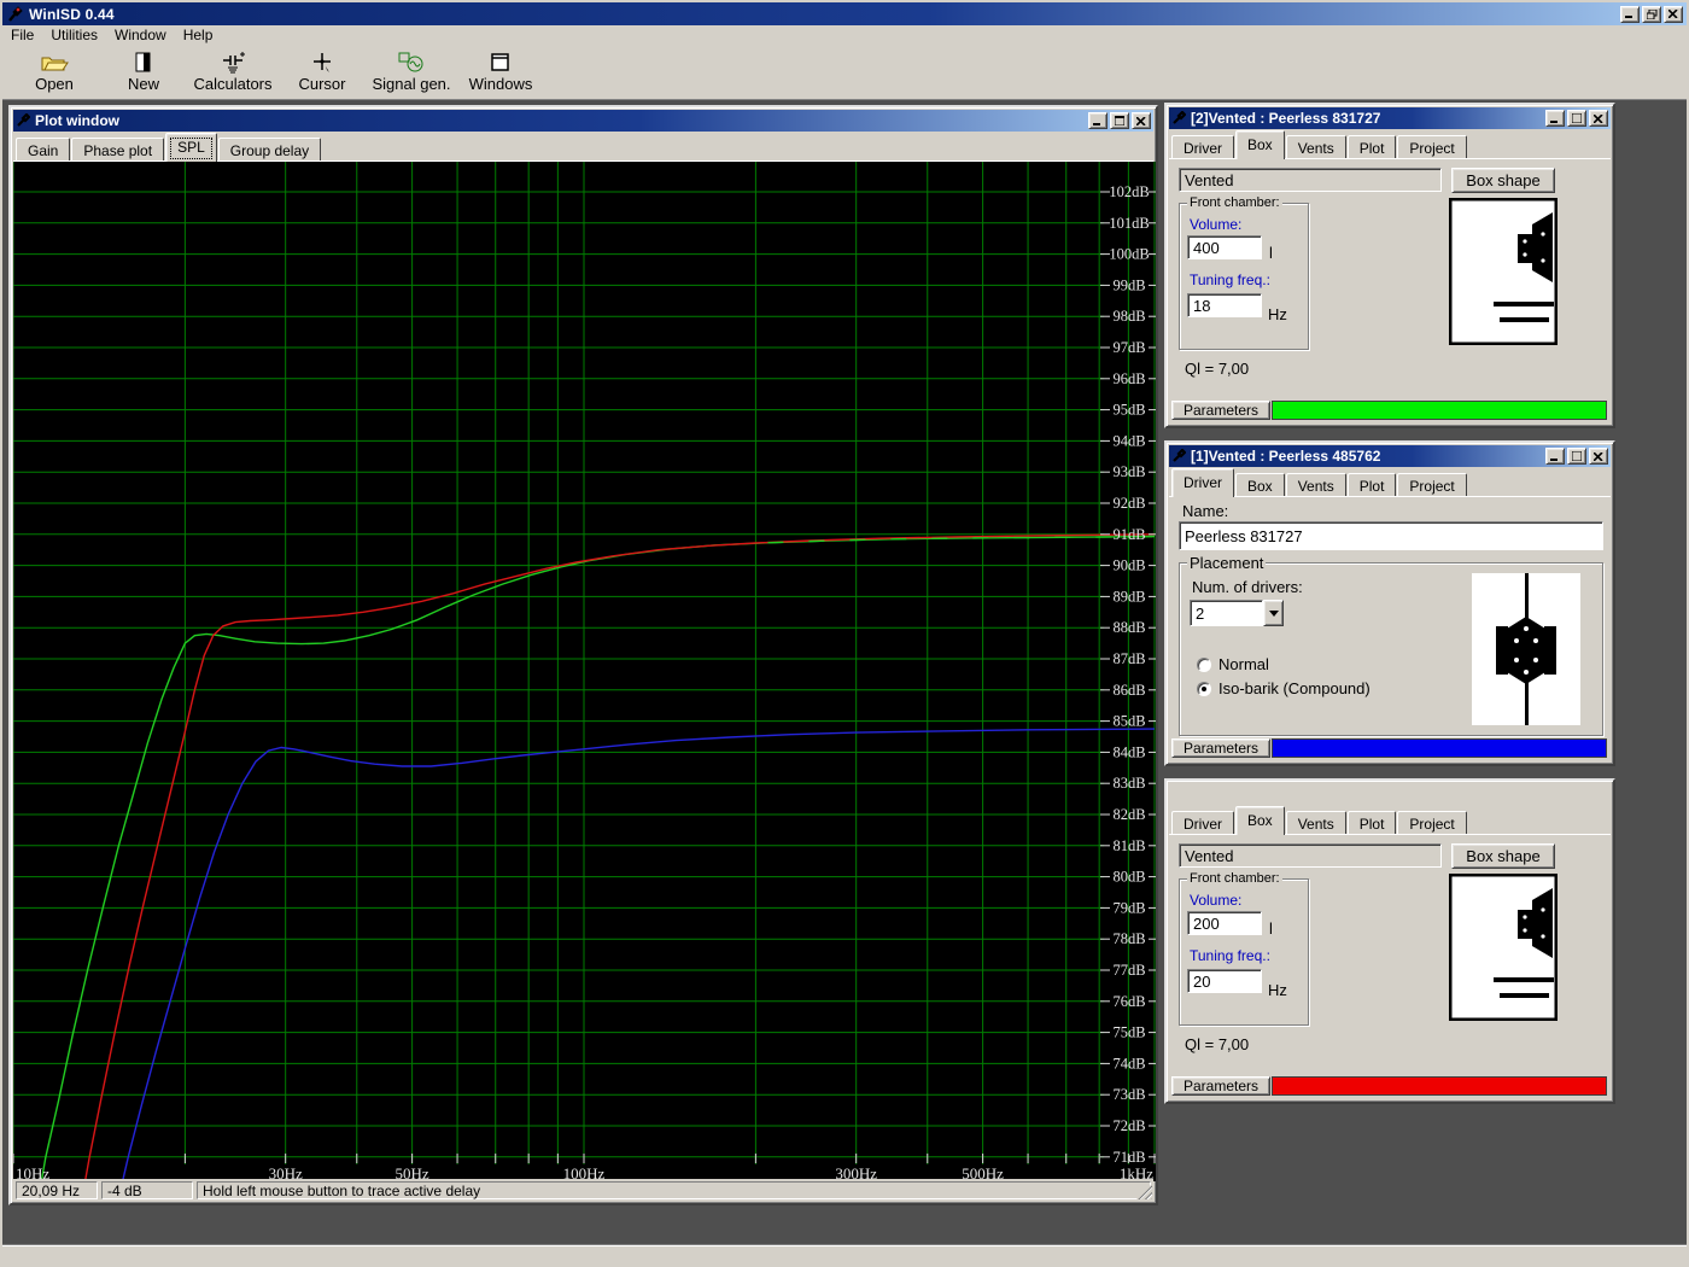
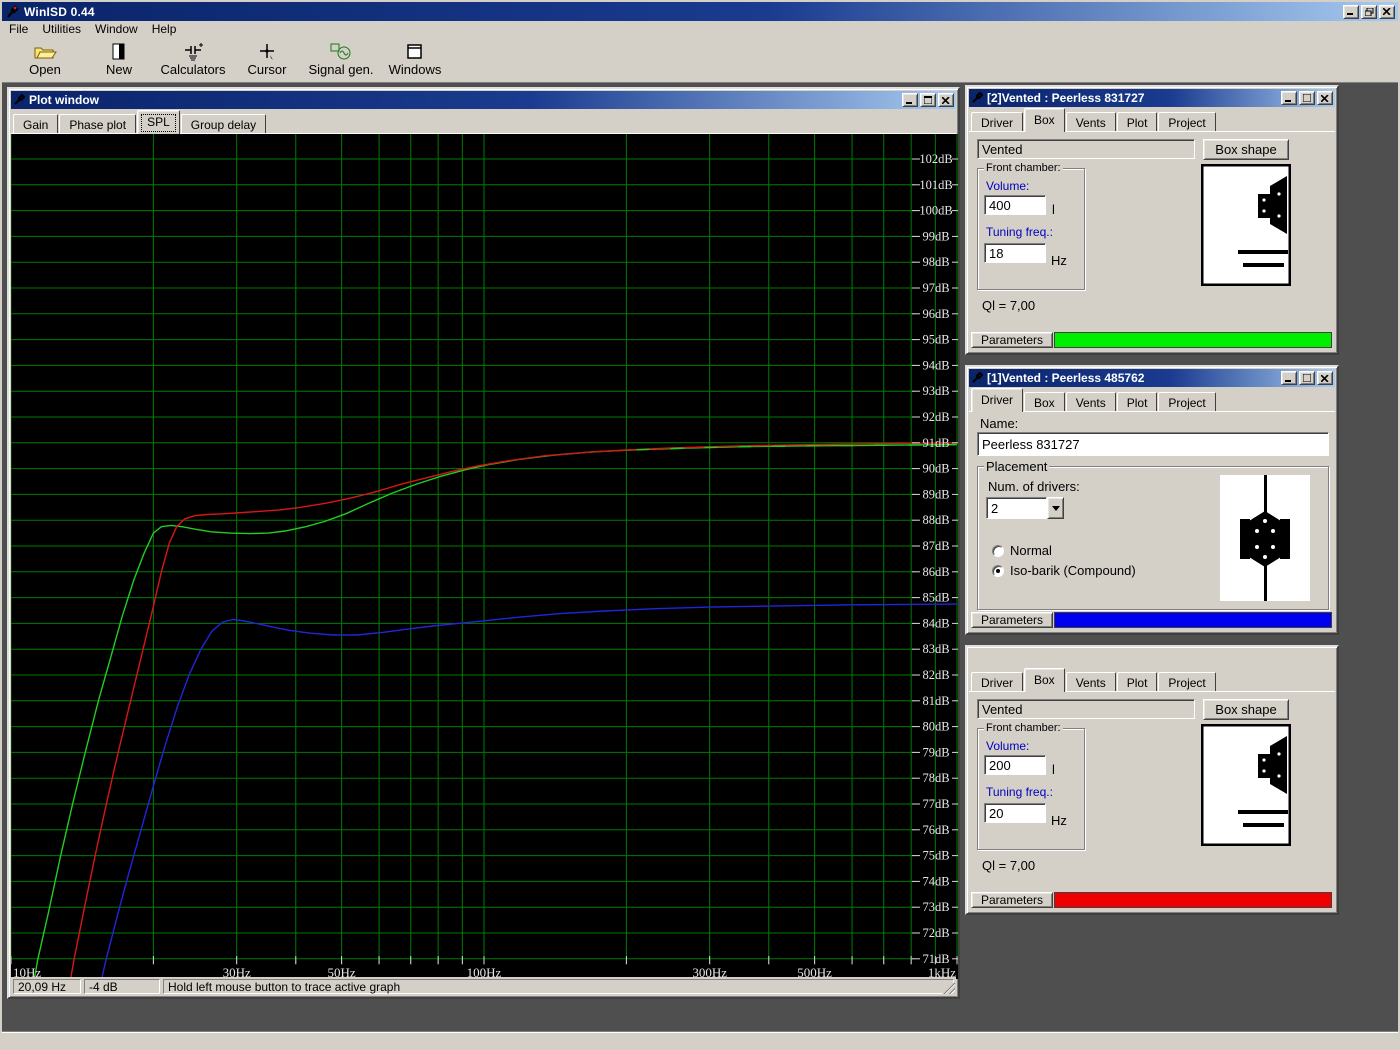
  WinISD 0.44
  File
  Utilities
  Window
  Help
  Open
  New
  Calculators
  Cursor
  Signal gen.
  Windows
  Plot window
  Gain
  Phase plot
  SPL
  Group delay
  102dB
  101dB
  100dB
  99dB
  98dB
  97dB
  96dB
  95dB
  94dB
  93dB
  92dB
  91dB
  90dB
  89dB
  88dB
  87dB
  86dB
  85dB
  84dB
  83dB
  82dB
  81dB
  80dB
  79dB
  78dB
  77dB
  76dB
  75dB
  74dB
  73dB
  72dB
  71dB
  10Hz
  30Hz
  50Hz
  100Hz
  300Hz
  500Hz
  1kHz
  20,09 Hz
  -4 dB
- Hold left mouse button to trace active delay
+ Hold left mouse button to trace active graph
  [2]Vented : Peerless 831727
  Driver
  Box
  Vents
  Plot
  Project
  Vented
  Box shape
  Front chamber:
  Volume:
  400
  l
  Tuning freq.:
  18
  Hz
  Ql = 7,00
  Parameters
  [1]Vented : Peerless 485762
  Driver
  Box
  Vents
  Plot
  Project
  Name:
  Peerless 831727
  Placement
  Num. of drivers:
  2
  Normal
  Iso-barik (Compound)
  Parameters
  Driver
  Box
  Vents
  Plot
  Project
  Vented
  Box shape
  Front chamber:
  Volume:
  200
  l
  Tuning freq.:
  20
  Hz
  Ql = 7,00
  Parameters
